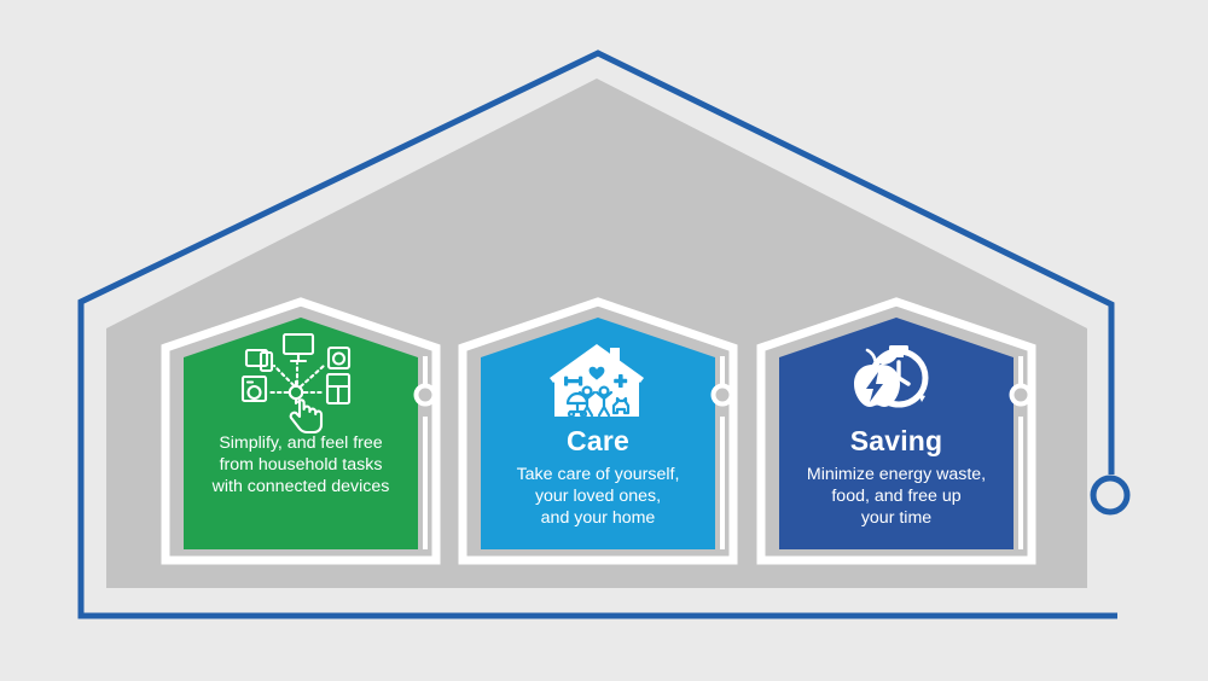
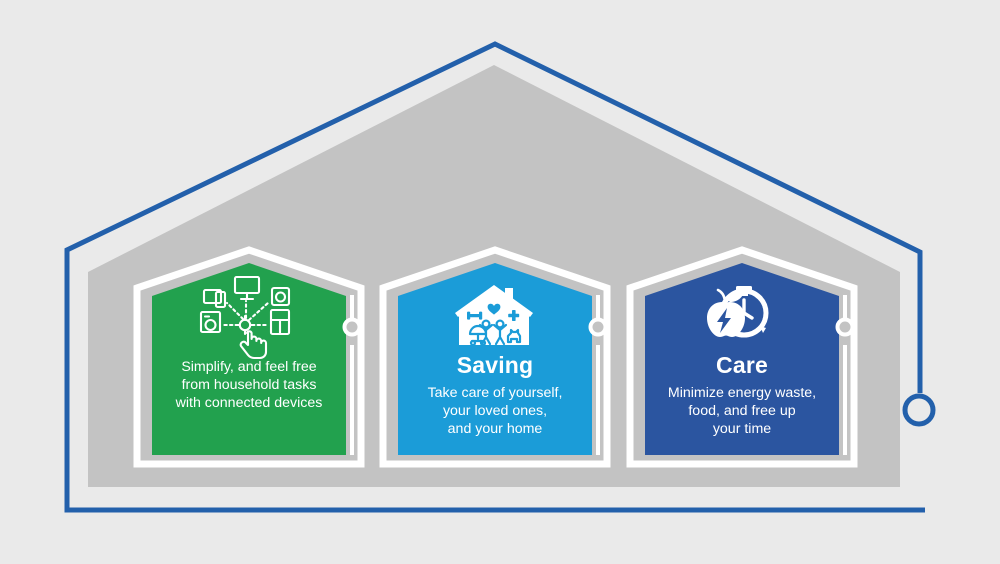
  Simplify, and feel free
  from household tasks
  with connected devices
- Care
+ Saving
  Take care of yourself,
  your loved ones,
  and your home
- Saving
+ Care
  Minimize energy waste,
  food, and free up
  your time
